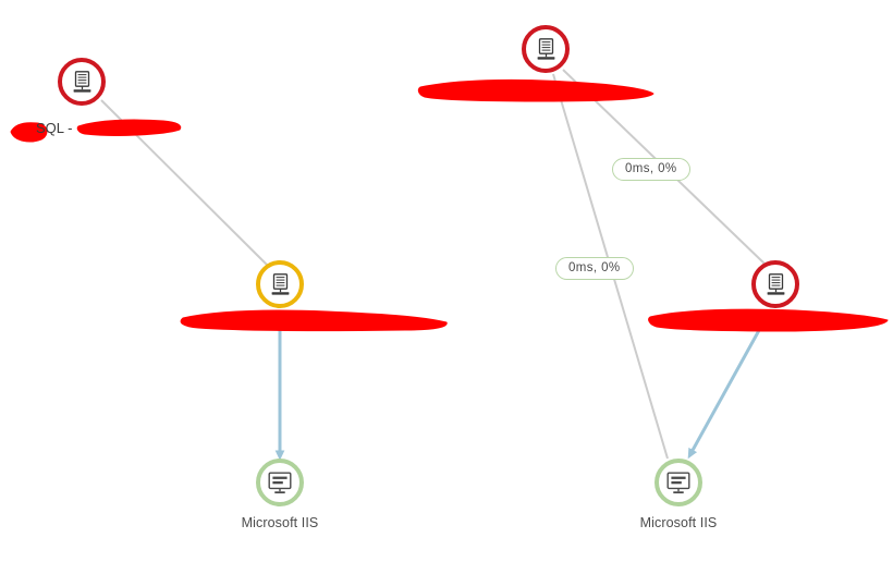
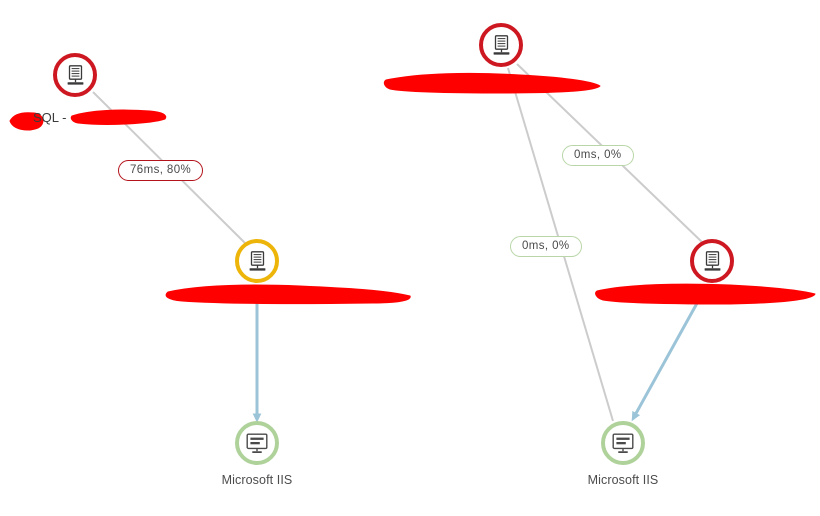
  SQL -
  Microsoft IIS
  Microsoft IIS
+ 76ms, 80%
  0ms, 0%
  0ms, 0%
